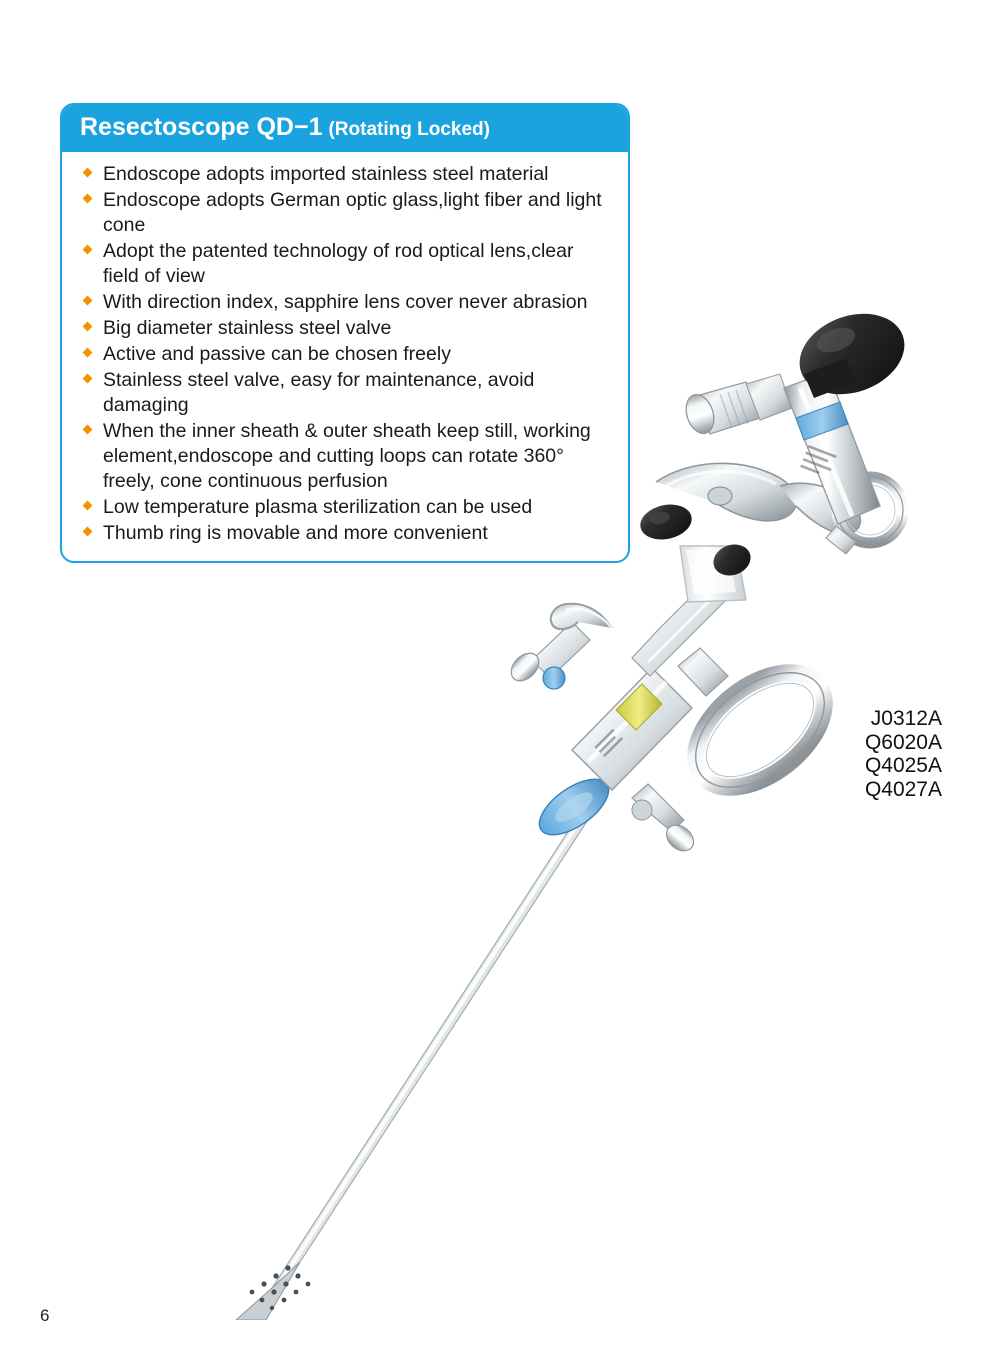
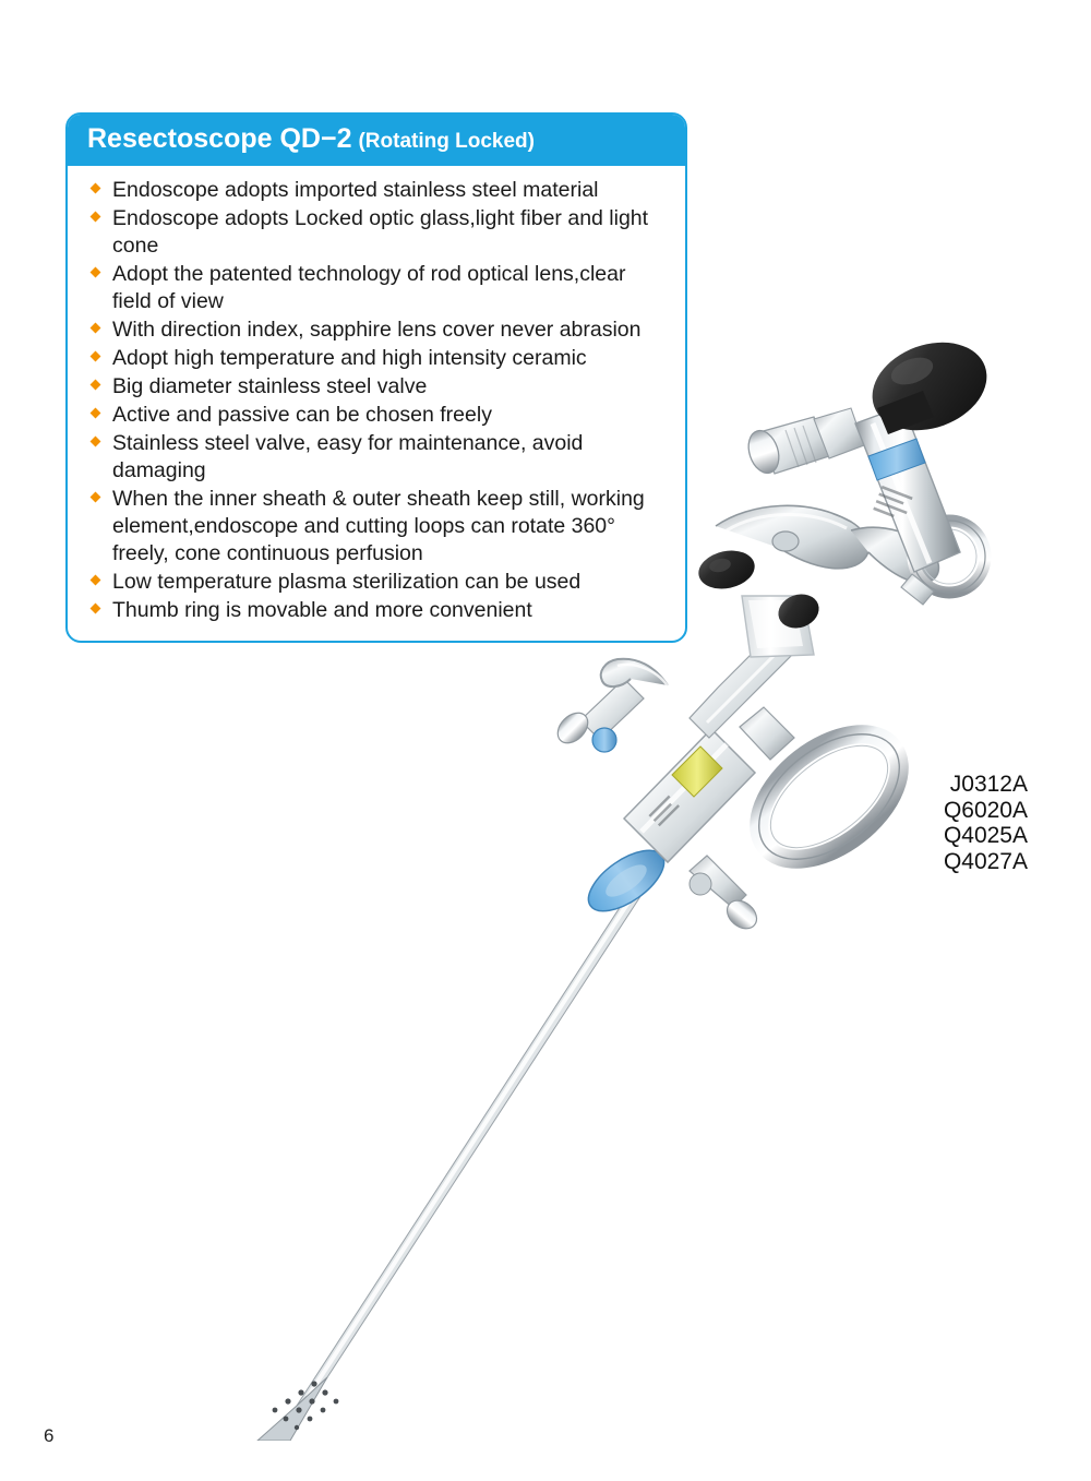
- Resectoscope QD−1 (Rotating Locked)
+ Resectoscope QD−2 (Rotating Locked)
  Endoscope adopts imported stainless steel material
- Endoscope adopts German optic glass,light fiber and light cone
+ Endoscope adopts Locked optic glass,light fiber and light cone
  Adopt the patented technology of rod optical lens,clear field of view
  With direction index, sapphire lens cover never abrasion
+ Adopt high temperature and high intensity ceramic
  Big diameter stainless steel valve
  Active and passive can be chosen freely
  Stainless steel valve, easy for maintenance, avoid damaging
  When the inner sheath & outer sheath keep still, working element,endoscope and cutting loops can rotate 360° freely, cone continuous perfusion
  Low temperature plasma sterilization can be used
  Thumb ring is movable and more convenient
  J0312A
  Q6020A
  Q4025A
  Q4027A
  6
